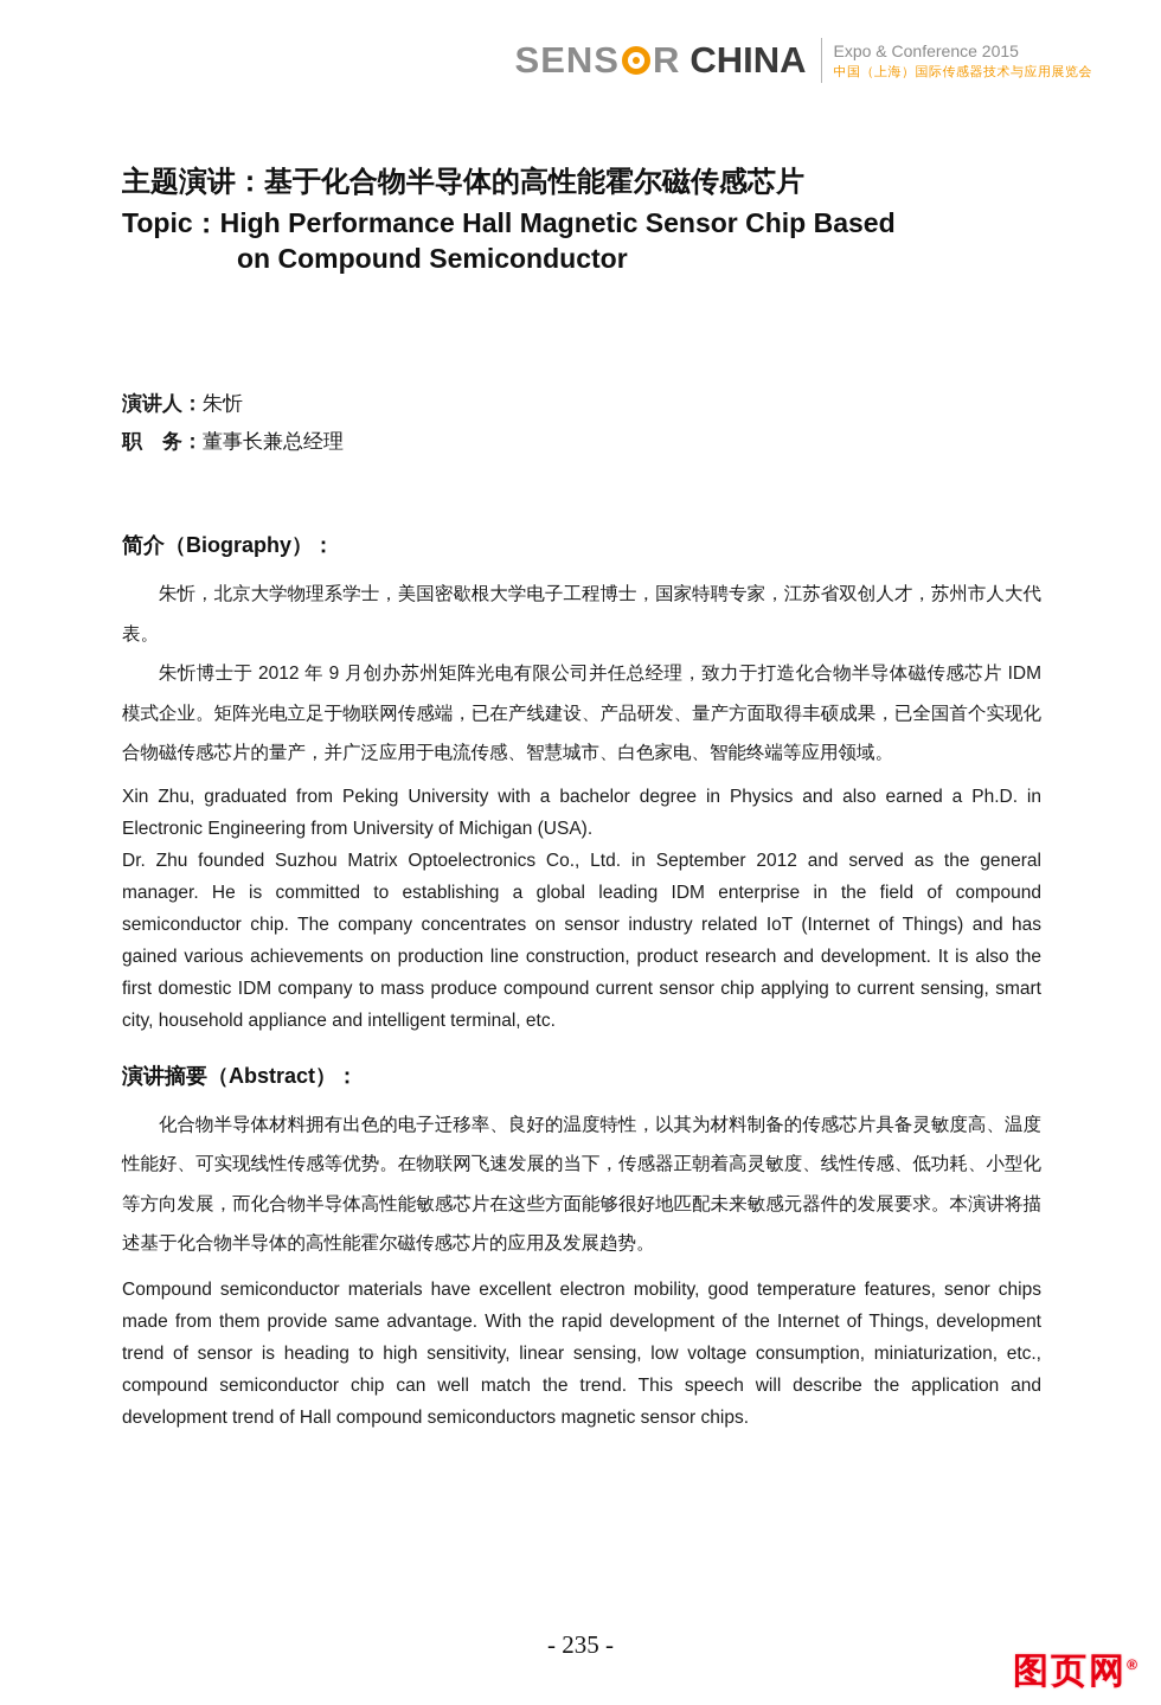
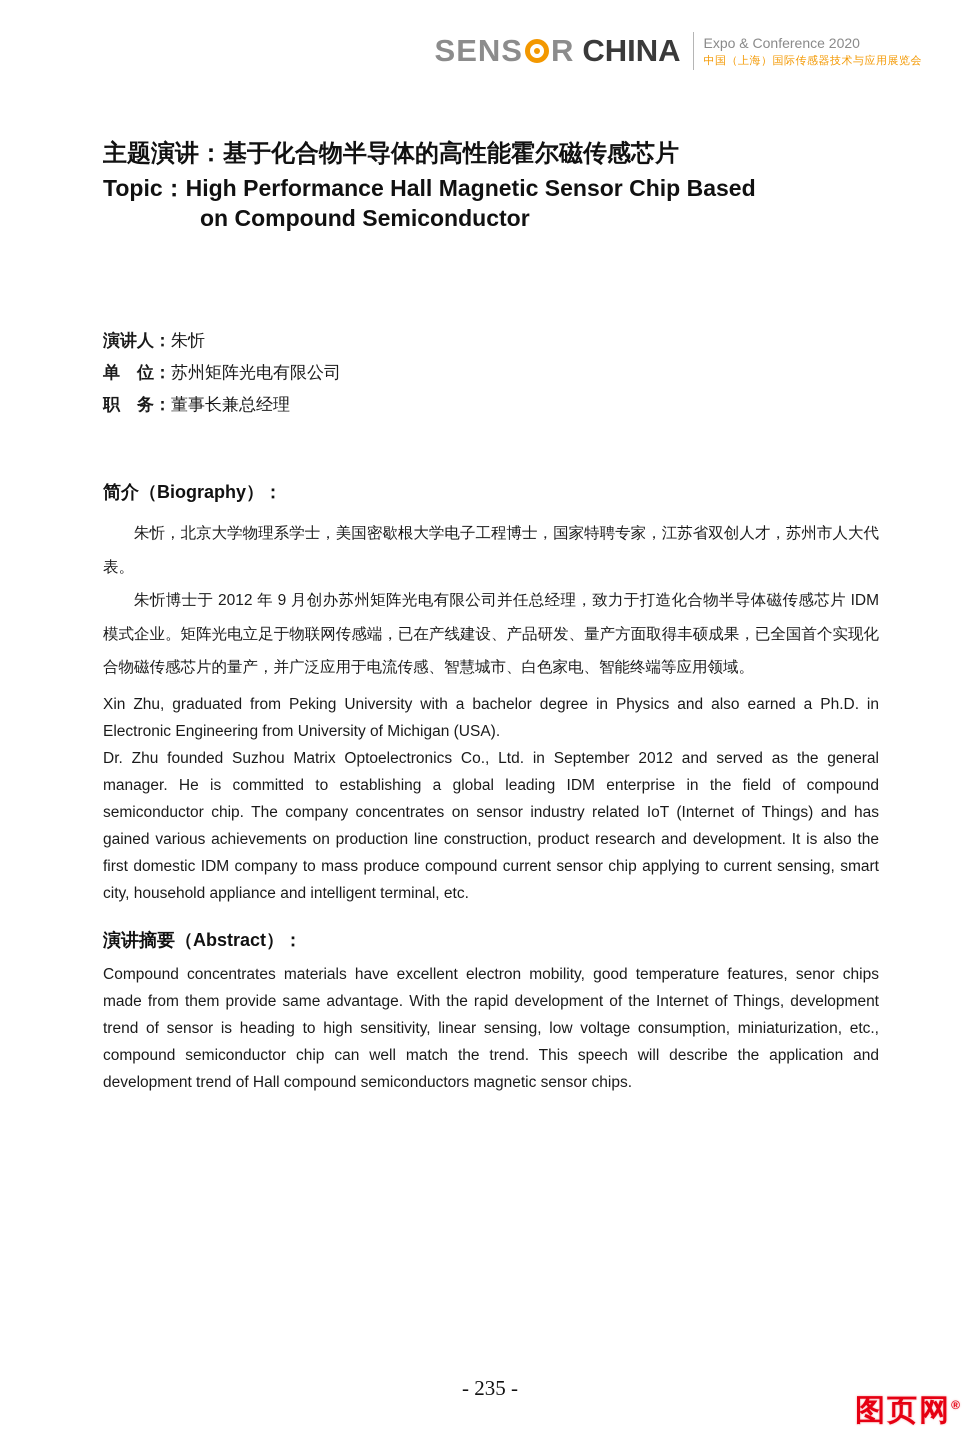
  SENS
  R
  CHINA
- Expo & Conference 2015
+ Expo & Conference 2020
  中国（上海）国际传感器技术与应用展览会
  主题演讲：基于化合物半导体的高性能霍尔磁传感芯片
  Topic：High Performance Hall Magnetic Sensor Chip Based
  on Compound Semiconductor
  演讲人：朱忻
+ 单 位：苏州矩阵光电有限公司
  职 务：董事长兼总经理
  简介（Biography）：
  朱忻，北京大学物理系学士，美国密歇根大学电子工程博士，国家特聘专家，江苏省双创人才，苏州市人大代表。
  朱忻博士于 2012 年 9 月创办苏州矩阵光电有限公司并任总经理，致力于打造化合物半导体磁传感芯片 IDM 模式企业。矩阵光电立足于物联网传感端，已在产线建设、产品研发、量产方面取得丰硕成果，已全国首个实现化合物磁传感芯片的量产，并广泛应用于电流传感、智慧城市、白色家电、智能终端等应用领域。
  Xin Zhu, graduated from Peking University with a bachelor degree in Physics and also earned a Ph.D. in Electronic Engineering from University of Michigan (USA).
  Dr. Zhu founded Suzhou Matrix Optoelectronics Co., Ltd. in September 2012 and served as the general manager. He is committed to establishing a global leading IDM enterprise in the field of compound semiconductor chip. The company concentrates on sensor industry related IoT (Internet of Things) and has gained various achievements on production line construction, product research and development. It is also the first domestic IDM company to mass produce compound current sensor chip applying to current sensing, smart city, household appliance and intelligent terminal, etc.
  演讲摘要（Abstract）：
- 化合物半导体材料拥有出色的电子迁移率、良好的温度特性，以其为材料制备的传感芯片具备灵敏度高、温度性能好、可实现线性传感等优势。在物联网飞速发展的当下，传感器正朝着高灵敏度、线性传感、低功耗、小型化等方向发展，而化合物半导体高性能敏感芯片在这些方面能够很好地匹配未来敏感元器件的发展要求。本演讲将描述基于化合物半导体的高性能霍尔磁传感芯片的应用及发展趋势。
- Compound semiconductor materials have excellent electron mobility, good temperature features, senor chips made from them provide same advantage. With the rapid development of the Internet of Things, development trend of sensor is heading to high sensitivity, linear sensing, low voltage consumption, miniaturization, etc., compound semiconductor chip can well match the trend. This speech will describe the application and development trend of Hall compound semiconductors magnetic sensor chips.
+ Compound concentrates materials have excellent electron mobility, good temperature features, senor chips made from them provide same advantage. With the rapid development of the Internet of Things, development trend of sensor is heading to high sensitivity, linear sensing, low voltage consumption, miniaturization, etc., compound semiconductor chip can well match the trend. This speech will describe the application and development trend of Hall compound semiconductors magnetic sensor chips.
  - 235 -
  图页网®
